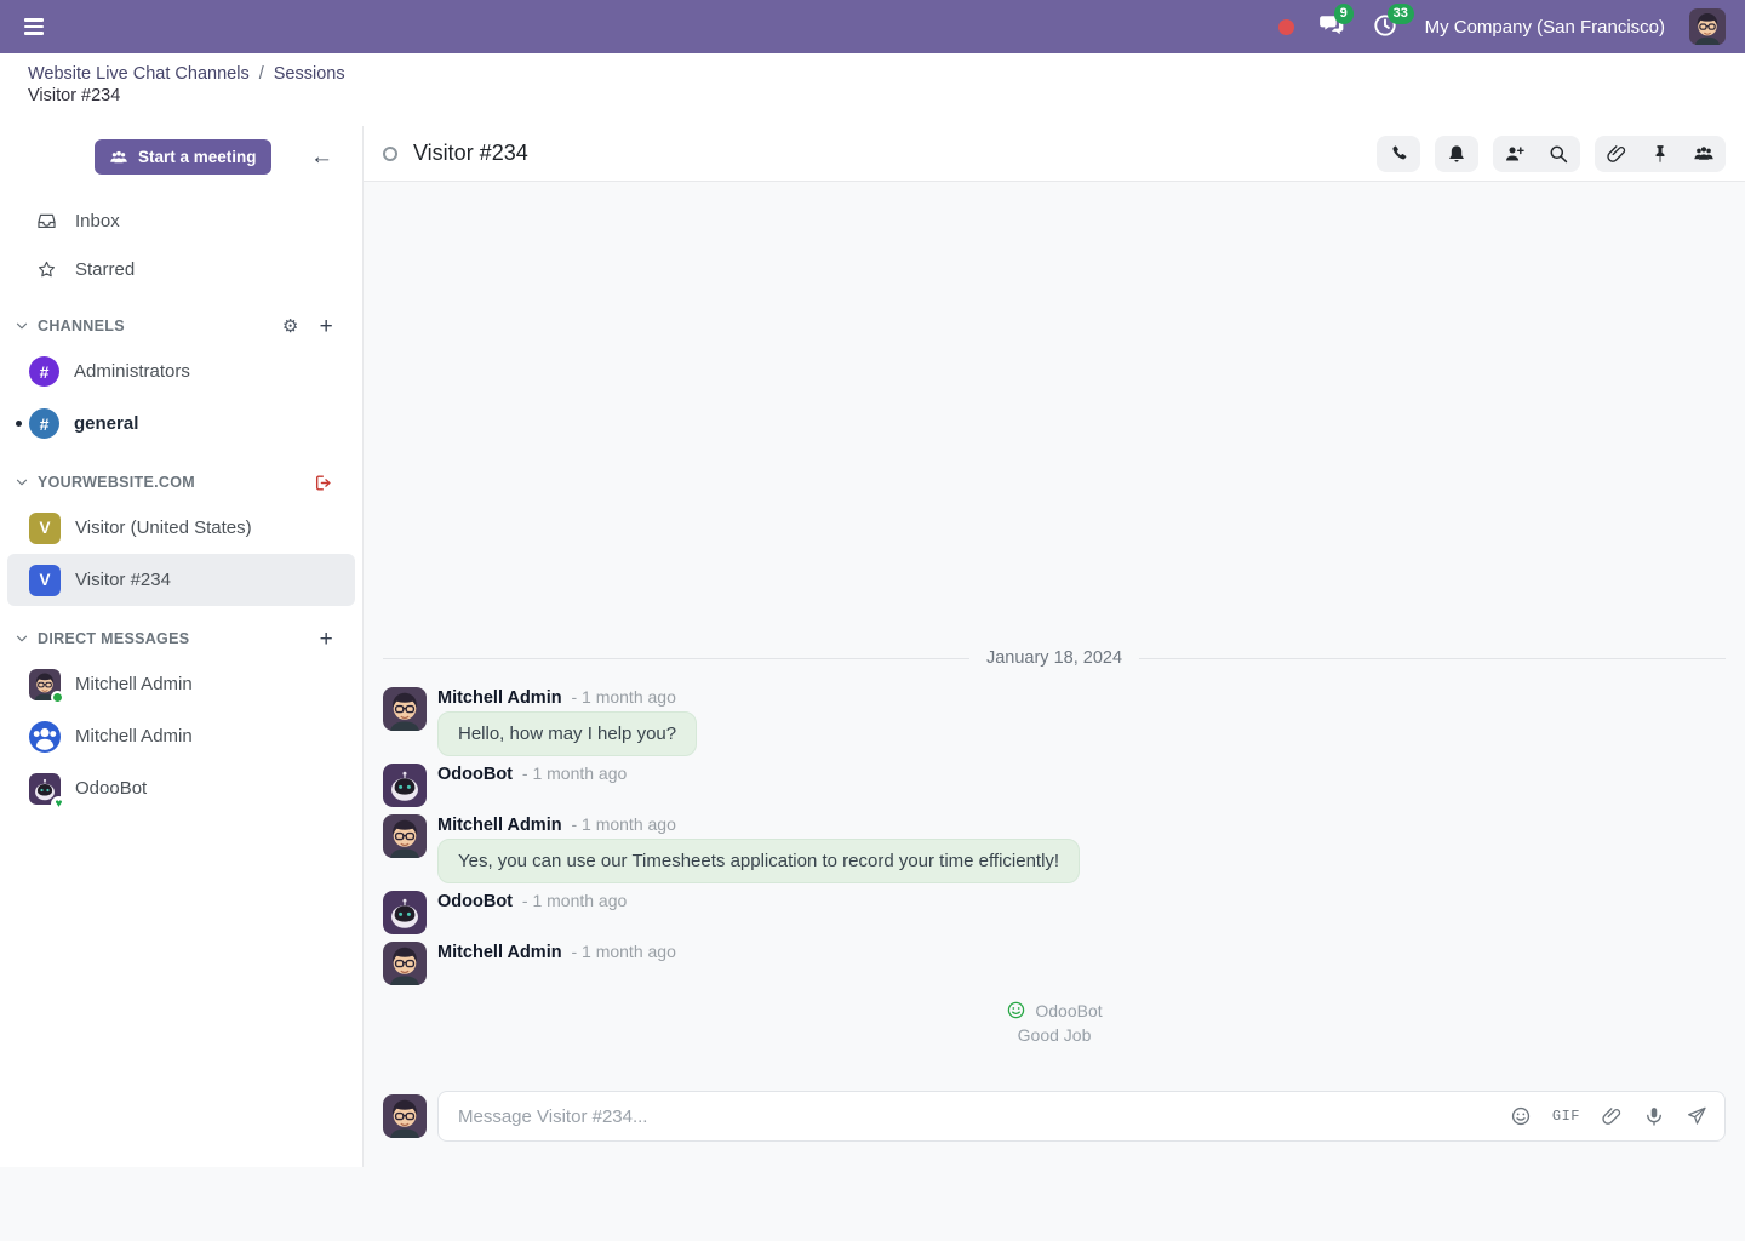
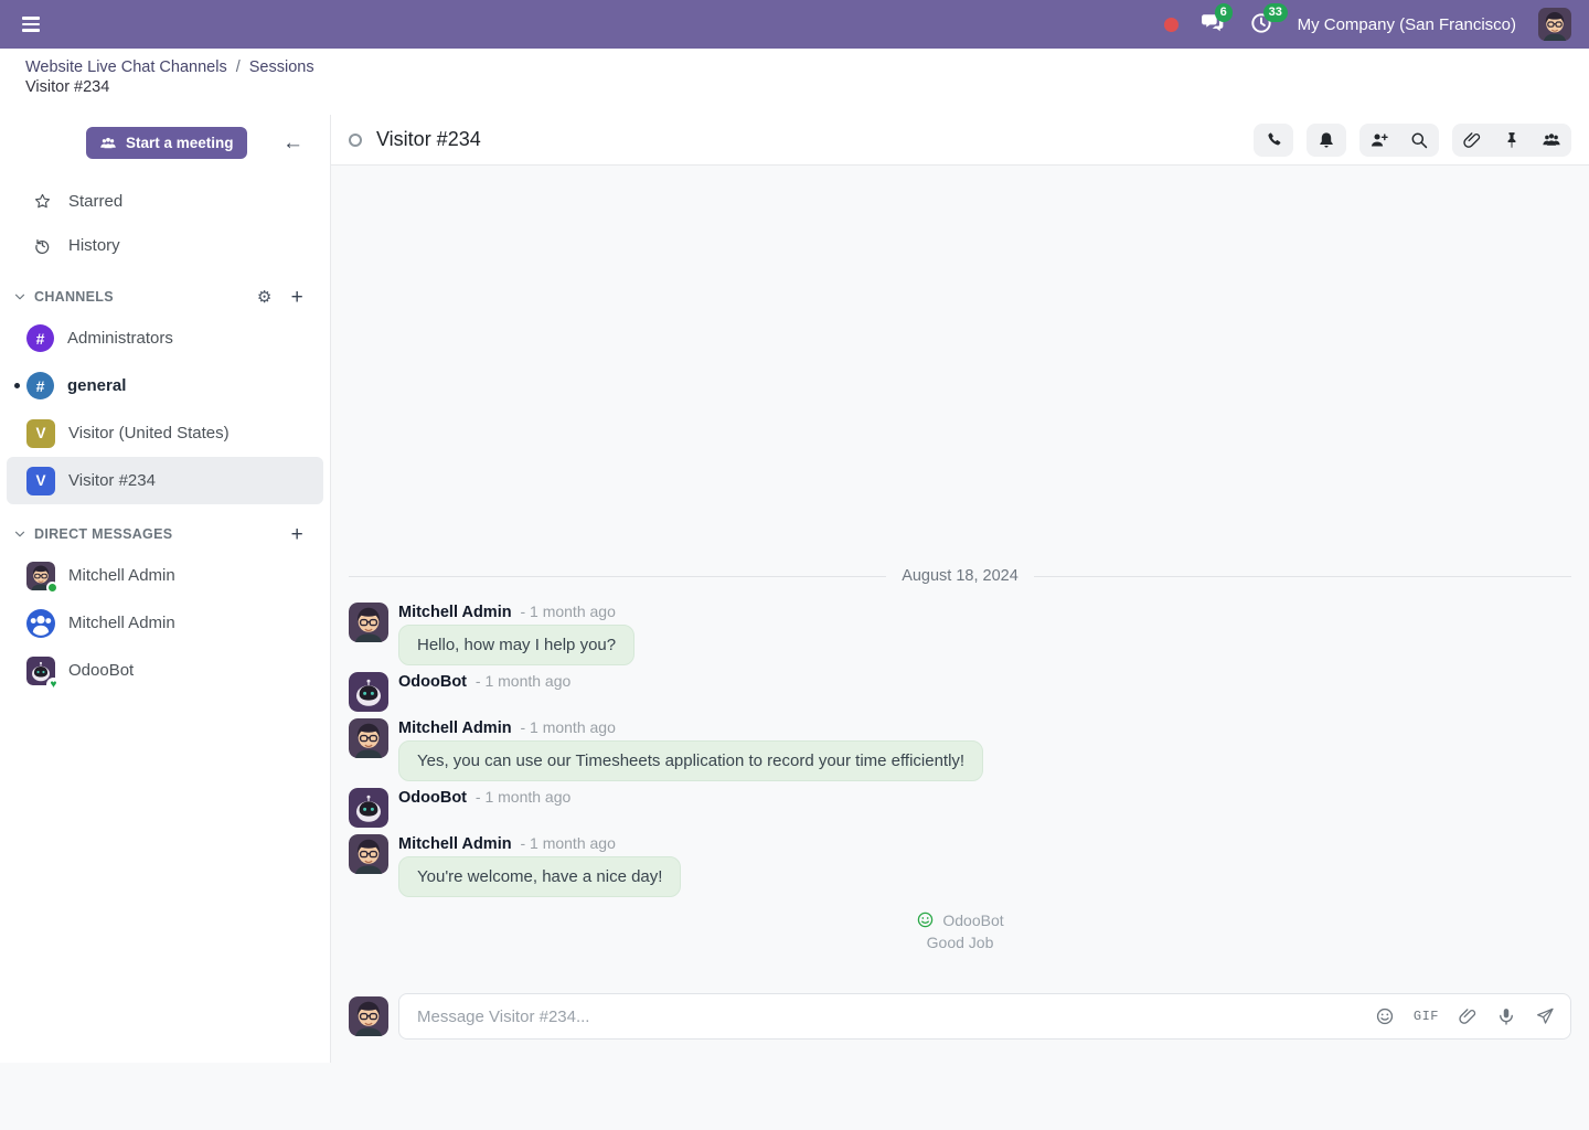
- 9
+ 6
  33
  My Company (San Francisco)
  Website Live Chat Channels
  /
  Sessions
  Visitor #234
  Start a meeting
  ←
- Inbox
  Starred
+ History
  CHANNELS
  ⚙
  +
  #
  Administrators
  #
  general
- YOURWEBSITE.COM
  V
  Visitor (United States)
  V
  Visitor #234
  DIRECT MESSAGES
  +
  Mitchell Admin
  Mitchell Admin
  ♥
  OdooBot
  Visitor #234
- January 18, 2024
+ August 18, 2024
  Mitchell Admin - 1 month ago
  Hello, how may I help you?
  OdooBot - 1 month ago
  Mitchell Admin - 1 month ago
  Yes, you can use our Timesheets application to record your time efficiently!
  OdooBot - 1 month ago
  Mitchell Admin - 1 month ago
+ You're welcome, have a nice day!
  OdooBot
  Good Job
  Message Visitor #234...
  GIF
